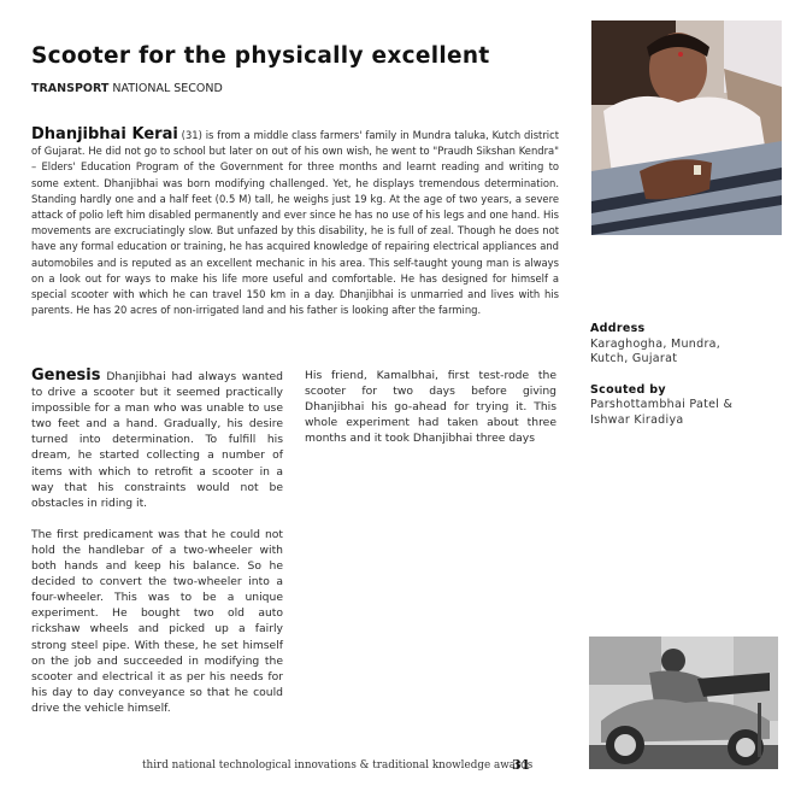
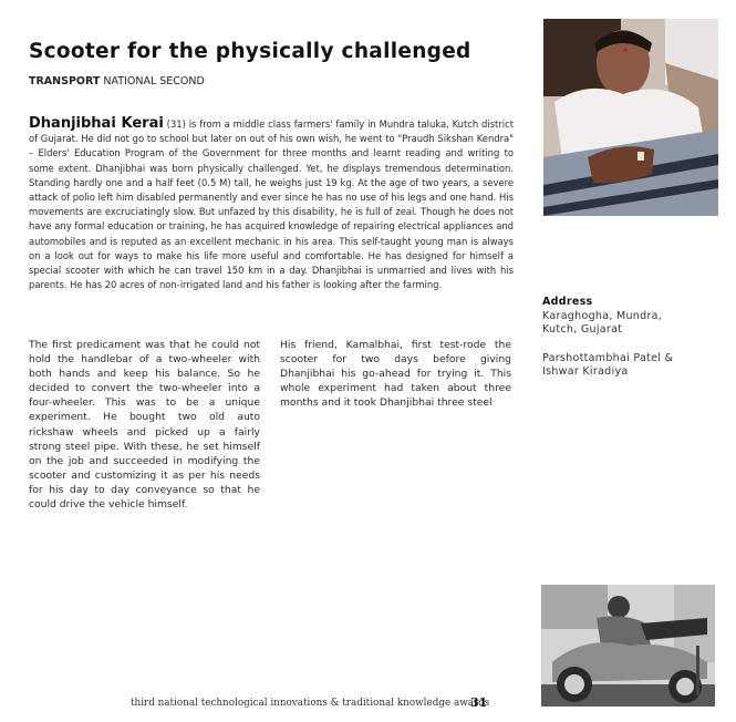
- Scooter for the physically excellent
+ Scooter for the physically challenged
  TRANSPORT NATIONAL SECOND
- Dhanjibhai Kerai (31) is from a middle class farmers' family in Mundra taluka, Kutch district of Gujarat. He did not go to school but later on out of his own wish, he went to "Praudh Sikshan Kendra" – Elders' Education Program of the Government for three months and learnt reading and writing to some extent. Dhanjibhai was born modifying challenged. Yet, he displays tremendous determination. Standing hardly one and a half feet (0.5 M) tall, he weighs just 19 kg. At the age of two years, a severe attack of polio left him disabled permanently and ever since he has no use of his legs and one hand. His movements are excruciatingly slow. But unfazed by this disability, he is full of zeal. Though he does not have any formal education or training, he has acquired knowledge of repairing electrical appliances and automobiles and is reputed as an excellent mechanic in his area. This self-taught young man is always on a look out for ways to make his life more useful and comfortable. He has designed for himself a special scooter with which he can travel 150 km in a day. Dhanjibhai is unmarried and lives with his parents. He has 20 acres of non-irrigated land and his father is looking after the farming.
+ Dhanjibhai Kerai (31) is from a middle class farmers' family in Mundra taluka, Kutch district of Gujarat. He did not go to school but later on out of his own wish, he went to "Praudh Sikshan Kendra" – Elders' Education Program of the Government for three months and learnt reading and writing to some extent. Dhanjibhai was born physically challenged. Yet, he displays tremendous determination. Standing hardly one and a half feet (0.5 M) tall, he weighs just 19 kg. At the age of two years, a severe attack of polio left him disabled permanently and ever since he has no use of his legs and one hand. His movements are excruciatingly slow. But unfazed by this disability, he is full of zeal. Though he does not have any formal education or training, he has acquired knowledge of repairing electrical appliances and automobiles and is reputed as an excellent mechanic in his area. This self-taught young man is always on a look out for ways to make his life more useful and comfortable. He has designed for himself a special scooter with which he can travel 150 km in a day. Dhanjibhai is unmarried and lives with his parents. He has 20 acres of non-irrigated land and his father is looking after the farming.
- Genesis Dhanjibhai had always wanted to drive a scooter but it seemed practically impossible for a man who was unable to use two feet and a hand. Gradually, his desire turned into determination. To fulfill his dream, he started collecting a number of items with which to retrofit a scooter in a way that his constraints would not be obstacles in riding it.
- The first predicament was that he could not hold the handlebar of a two-wheeler with both hands and keep his balance. So he decided to convert the two-wheeler into a four-wheeler. This was to be a unique experiment. He bought two old auto rickshaw wheels and picked up a fairly strong steel pipe. With these, he set himself on the job and succeeded in modifying the scooter and electrical it as per his needs for his day to day conveyance so that he could drive the vehicle himself.
+ The first predicament was that he could not hold the handlebar of a two-wheeler with both hands and keep his balance. So he decided to convert the two-wheeler into a four-wheeler. This was to be a unique experiment. He bought two old auto rickshaw wheels and picked up a fairly strong steel pipe. With these, he set himself on the job and succeeded in modifying the scooter and customizing it as per his needs for his day to day conveyance so that he could drive the vehicle himself.
- His friend, Kamalbhai, first test-rode the scooter for two days before giving Dhanjibhai his go-ahead for trying it. This whole experiment had taken about three months and it took Dhanjibhai three days
+ His friend, Kamalbhai, first test-rode the scooter for two days before giving Dhanjibhai his go-ahead for trying it. This whole experiment had taken about three months and it took Dhanjibhai three steel
  Address
  Karaghogha, Mundra,
  Kutch, Gujarat
- Scouted by
  Parshottambhai Patel &
  Ishwar Kiradiya
  third national technological innovations & traditional knowledge awards
  31
